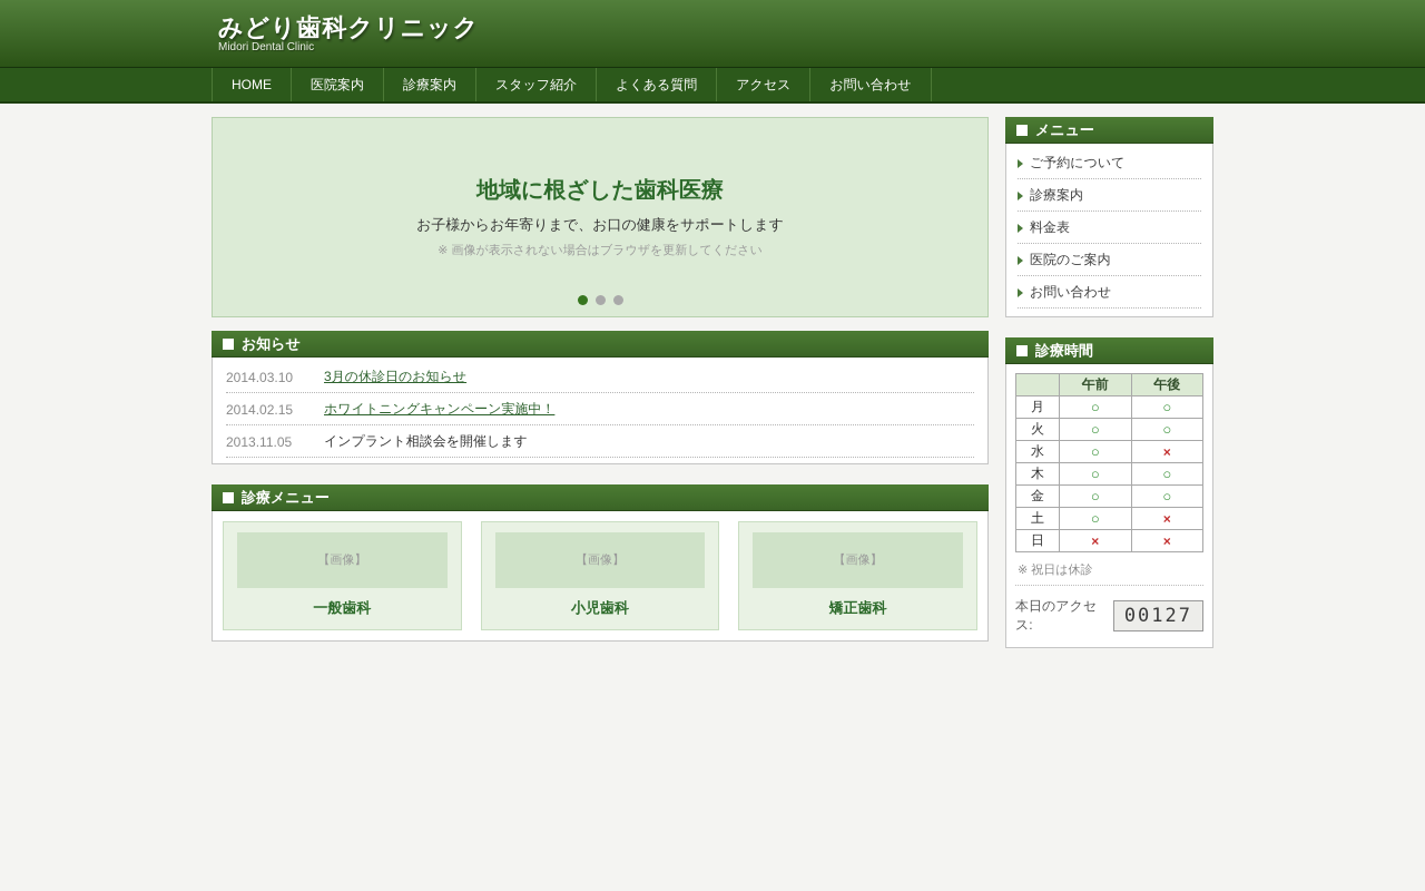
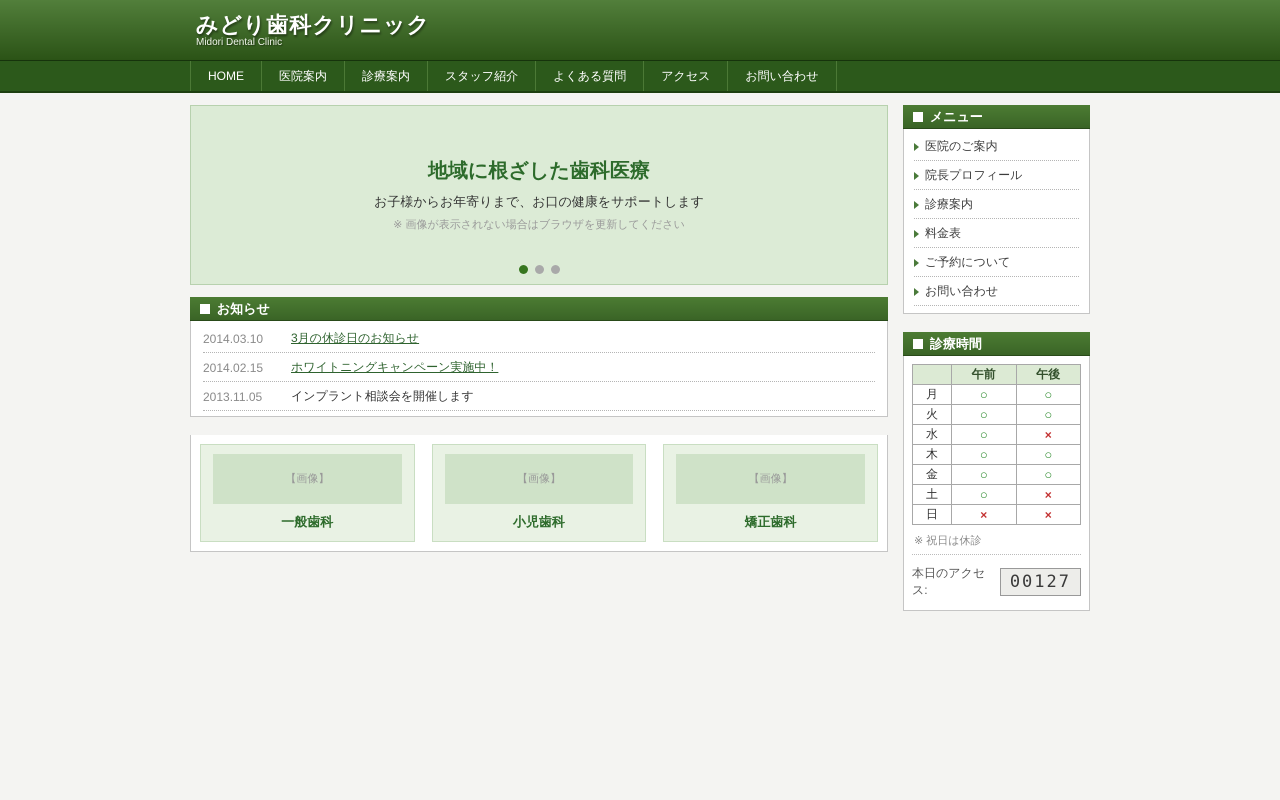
  みどり歯科クリニック
  Midori Dental Clinic
  HOME
  医院案内
  診療案内
  スタッフ紹介
  よくある質問
  アクセス
  お問い合わせ
  地域に根ざした歯科医療
  お子様からお年寄りまで、お口の健康をサポートします
  ※ 画像が表示されない場合はブラウザを更新してください
  お知らせ
  2014.03.10
  3月の休診日のお知らせ
  2014.02.15
  ホワイトニングキャンペーン実施中！
  2013.11.05
  インプラント相談会を開催します
- 診療メニュー
  【画像】
  一般歯科
  【画像】
  小児歯科
  【画像】
  矯正歯科
  メニュー
- ご予約について
+ 医院のご案内
+ 院長プロフィール
  診療案内
  料金表
- 医院のご案内
+ ご予約について
  お問い合わせ
  診療時間
  	午前	午後
  月	○	○
  火	○	○
  水	○	×
  木	○	○
  金	○	○
  土	○	×
  日	×	×
  ※ 祝日は休診
  本日のアクセス:
  00127
